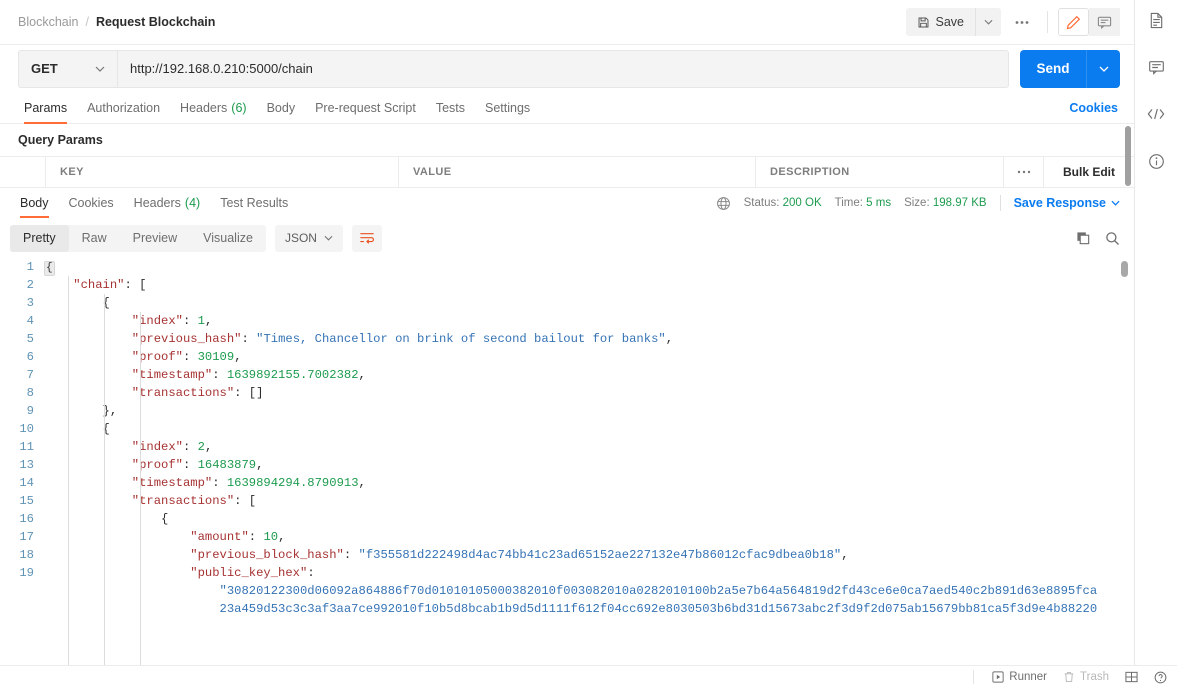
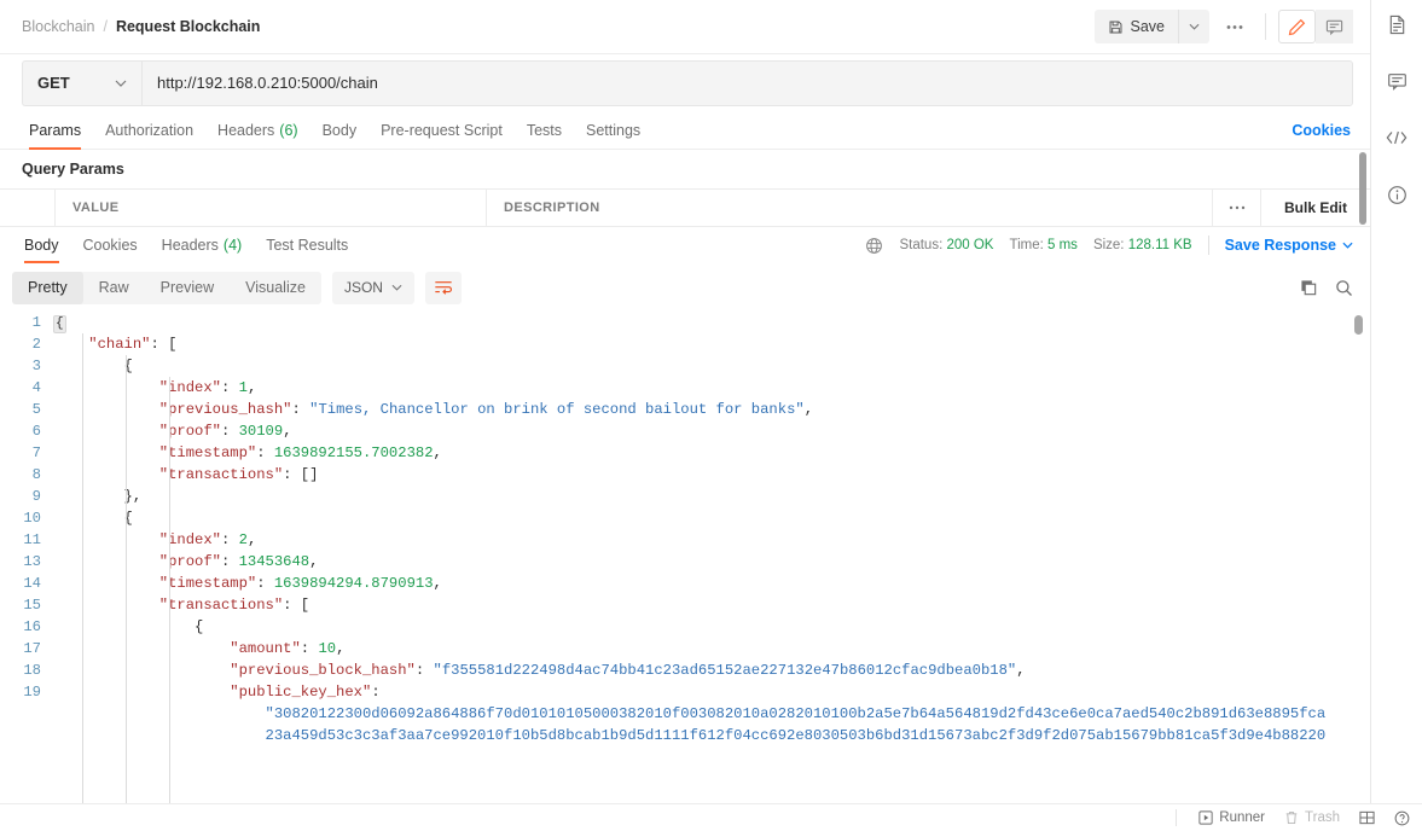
  Blockchain
  /
  Request Blockchain
  Save
  GET
  http://192.168.0.210:5000/chain
- Send
  Params
  Authorization
  Headers
  (6)
  Body
  Pre-request Script
  Tests
  Settings
  Cookies
  Query Params
- KEY
  VALUE
  DESCRIPTION
  Bulk Edit
  Body
  Cookies
  Headers
  (4)
  Test Results
  Status: 200 OK
  Time: 5 ms
- Size: 198.97 KB
+ Size: 128.11 KB
  Save Response
  Pretty
  Raw
  Preview
  Visualize
  JSON
  1
  {
  2
  "chain": [
  3
  {
  4
  "index": 1,
  5
  "previous_hash": "Times, Chancellor on brink of second bailout for banks",
  6
  "proof": 30109,
  7
  "timestamp": 1639892155.7002382,
  8
  "transactions": []
  9
  },
  10
  {
  11
  "index": 2,
  13
- "proof": 16483879,
+ "proof": 13453648,
  14
  "timestamp": 1639894294.8790913,
  15
  "transactions": [
  16
  {
  17
  "amount": 10,
  18
  "previous_block_hash": "f355581d222498d4ac74bb41c23ad65152ae227132e47b86012cfac9dbea0b18",
  19
  "public_key_hex":
  "30820122300d06092a864886f70d01010105000382010f003082010a0282010100b2a5e7b64a564819d2fd43ce6e0ca7aed540c2b891d63e8895fca
  23a459d53c3c3af3aa7ce992010f10b5d8bcab1b9d5d1111f612f04cc692e8030503b6bd31d15673abc2f3d9f2d075ab15679bb81ca5f3d9e4b88220
  Runner
  Trash
